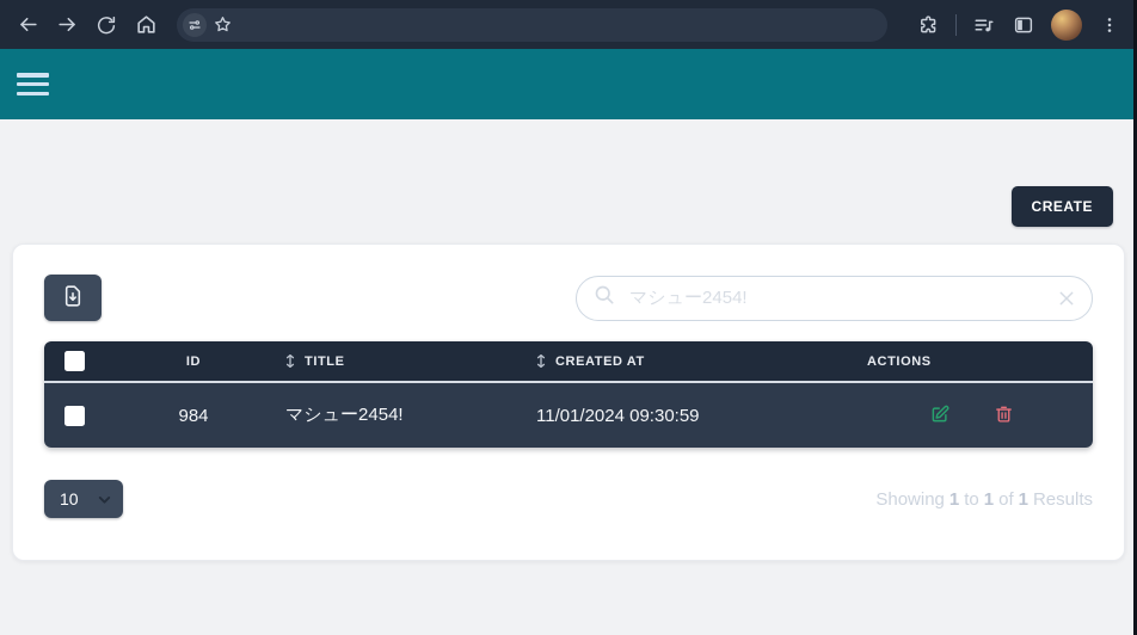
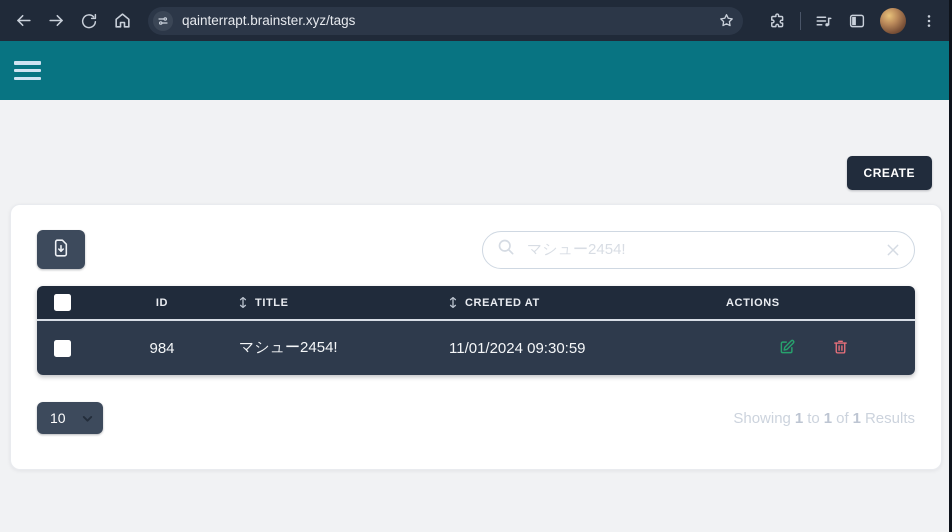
+ qainterrapt.brainster.xyz/tags
  CREATE
  マシュー2454!
  ID
  TITLE
  CREATED AT
  ACTIONS
  984
  マシュー2454!
  11/01/2024 09:30:59
  10
  Showing
  1
  to
  1
  of
  1
  Results
